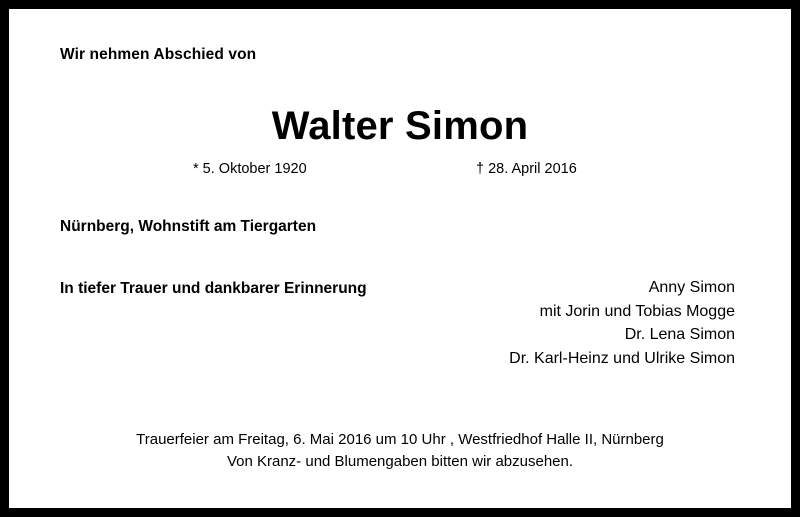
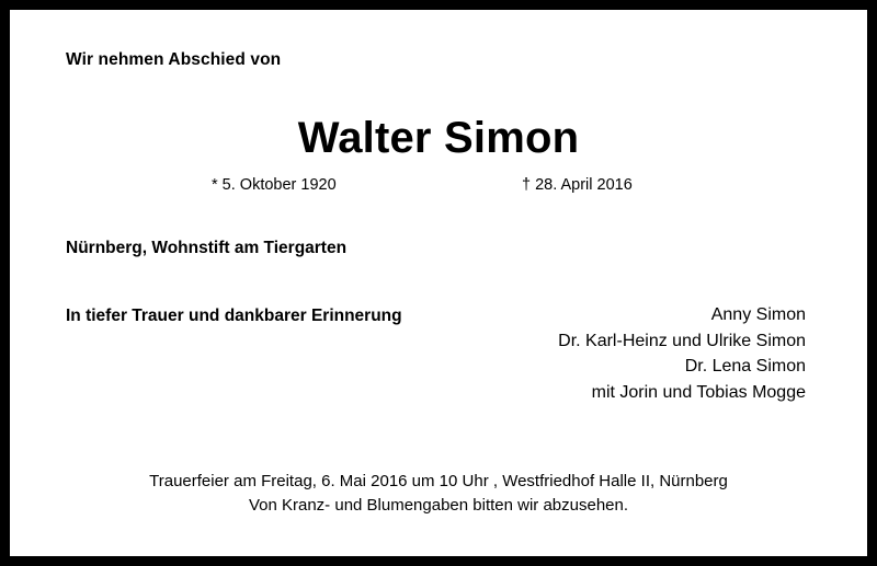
  Wir nehmen Abschied von
  Walter Simon
  * 5. Oktober 1920
  † 28. April 2016
  Nürnberg, Wohnstift am Tiergarten
  In tiefer Trauer und dankbarer Erinnerung
  Anny Simon
- mit Jorin und Tobias Mogge
+ Dr. Karl-Heinz und Ulrike Simon
  Dr. Lena Simon
- Dr. Karl-Heinz und Ulrike Simon
+ mit Jorin und Tobias Mogge
  Trauerfeier am Freitag, 6. Mai 2016 um 10 Uhr , Westfriedhof Halle II, Nürnberg
  Von Kranz- und Blumengaben bitten wir abzusehen.
